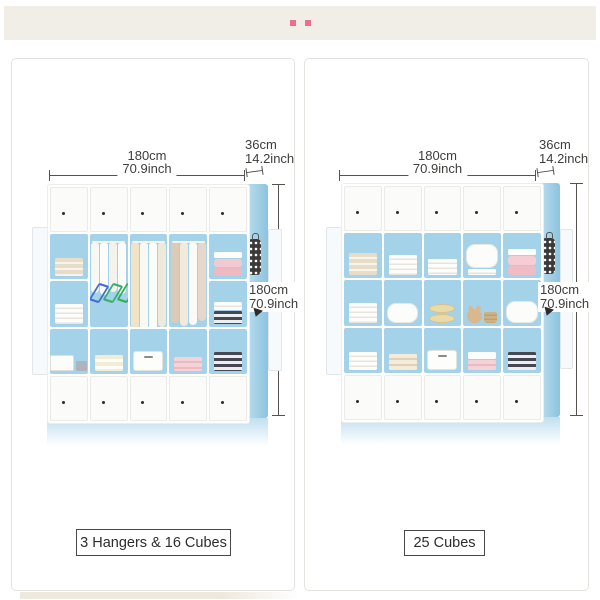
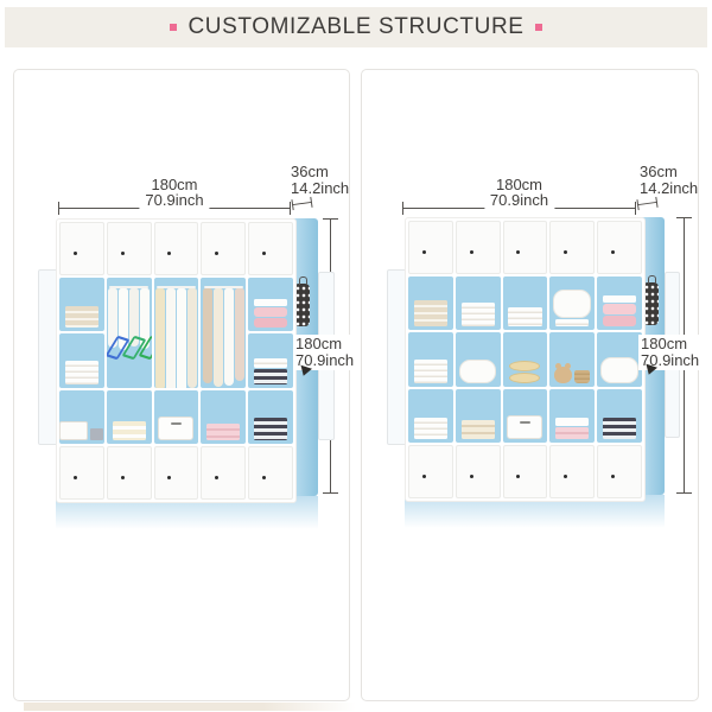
+ CUSTOMIZABLE STRUCTURE
  180cm
  70.9inch
  36cm
  14.2inch
  180cm
  70.9inch
- 3 Hangers & 16 Cubes
  180cm
  70.9inch
  36cm
  14.2inch
  180cm
  70.9inch
- 25 Cubes
